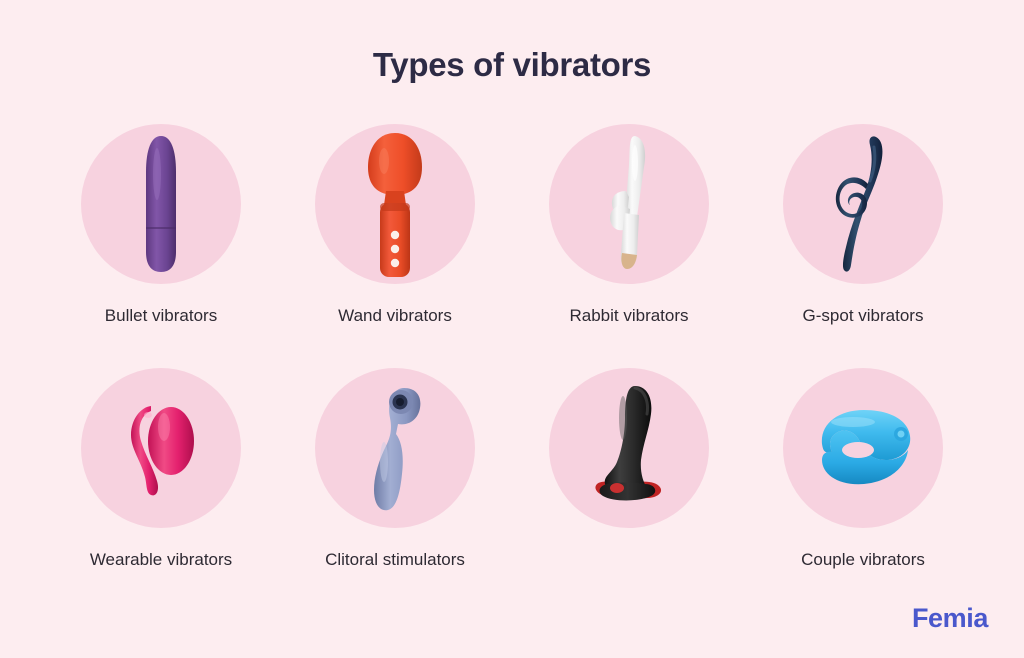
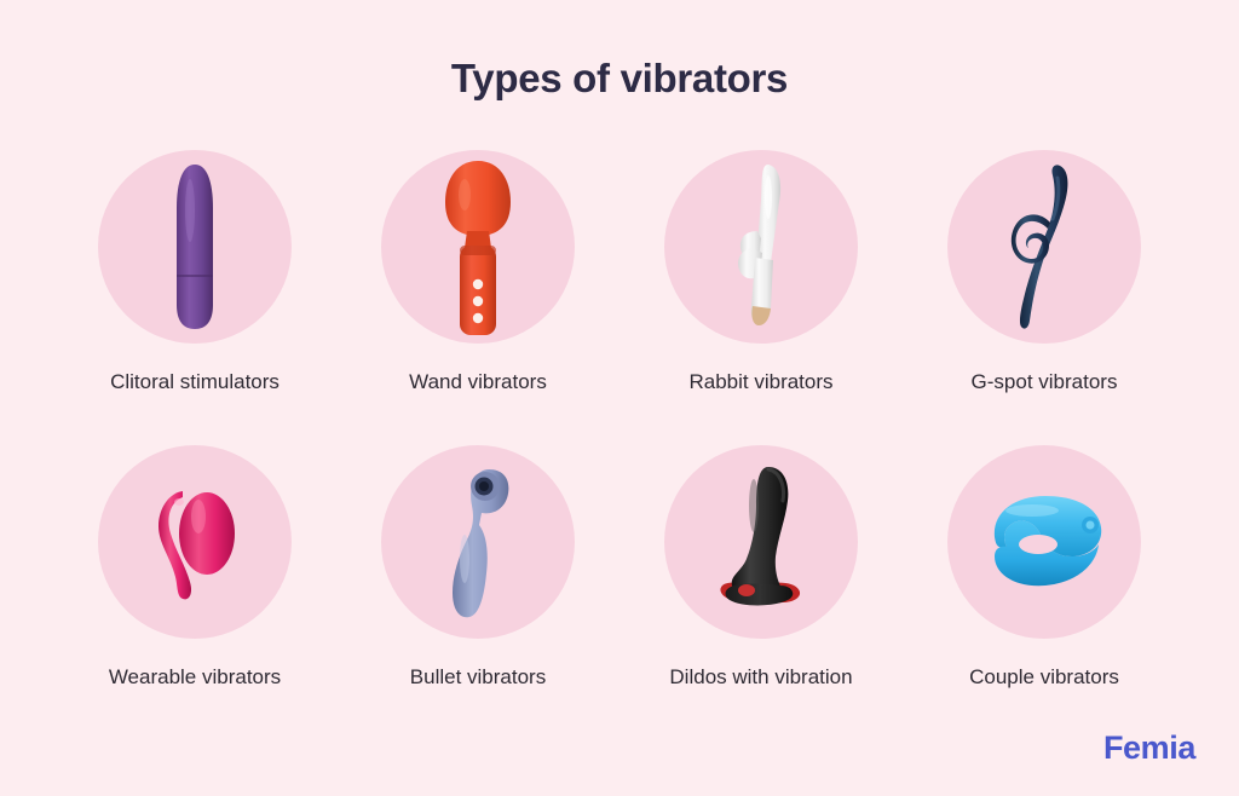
  Types of vibrators
- Bullet vibrators
+ Clitoral stimulators
  Wand vibrators
  Rabbit vibrators
  G-spot vibrators
  Wearable vibrators
- Clitoral stimulators
+ Bullet vibrators
+ Dildos with vibration
  Couple vibrators
  Femia
